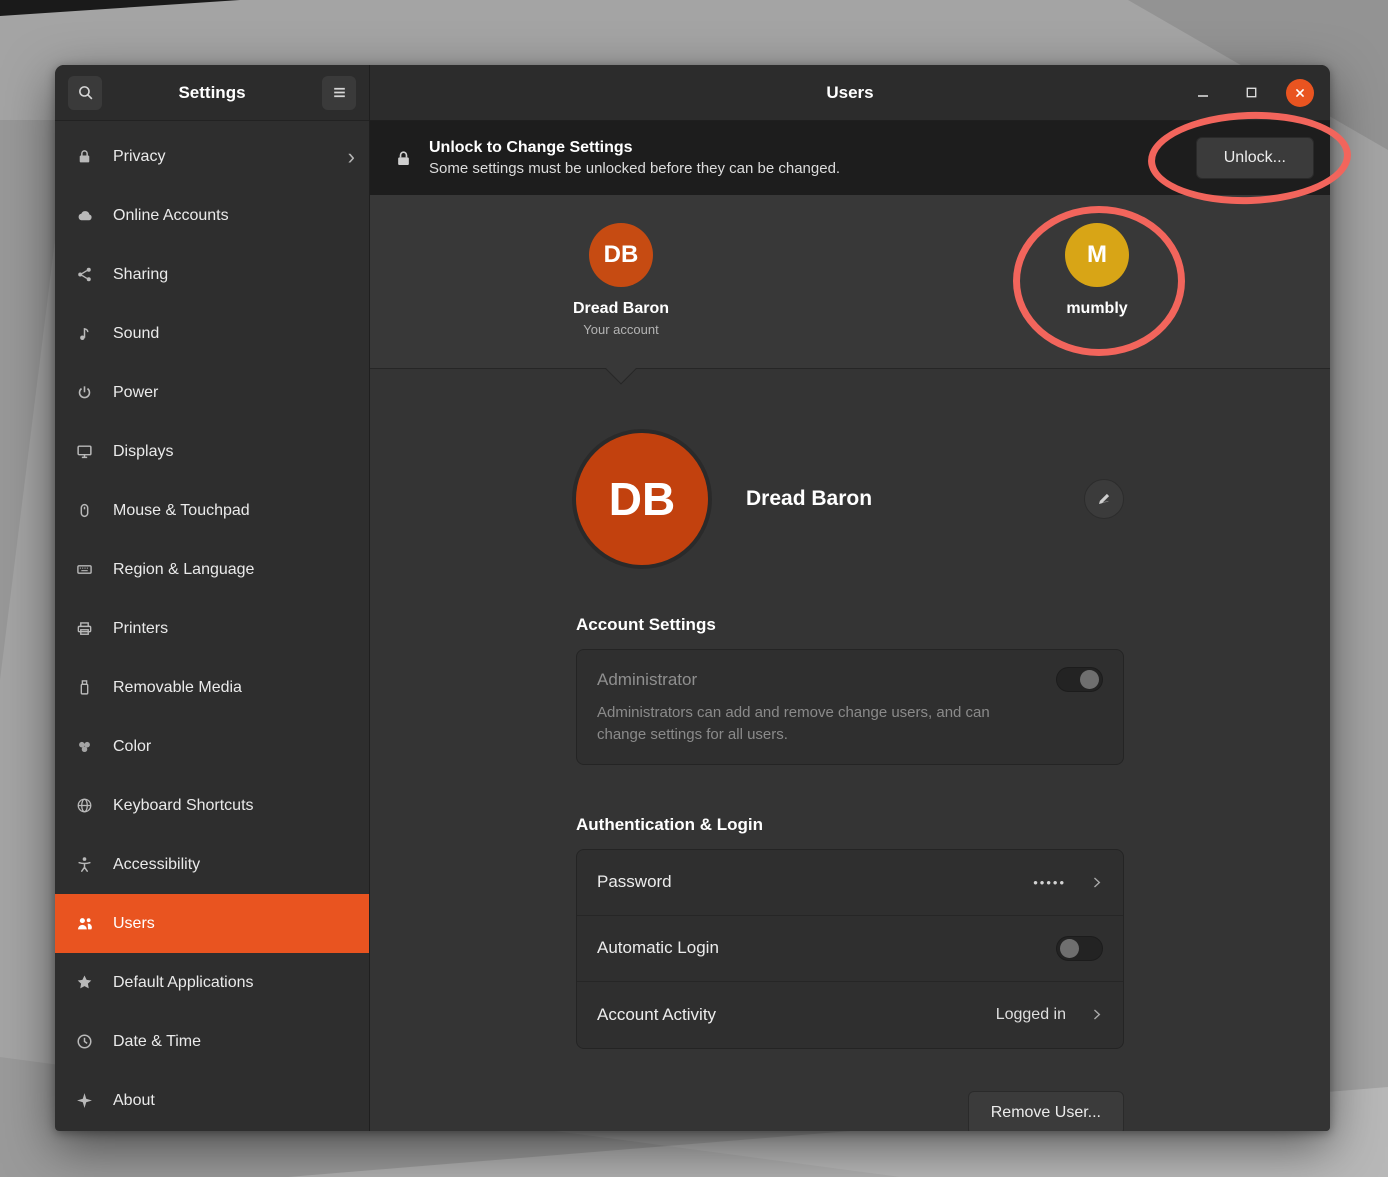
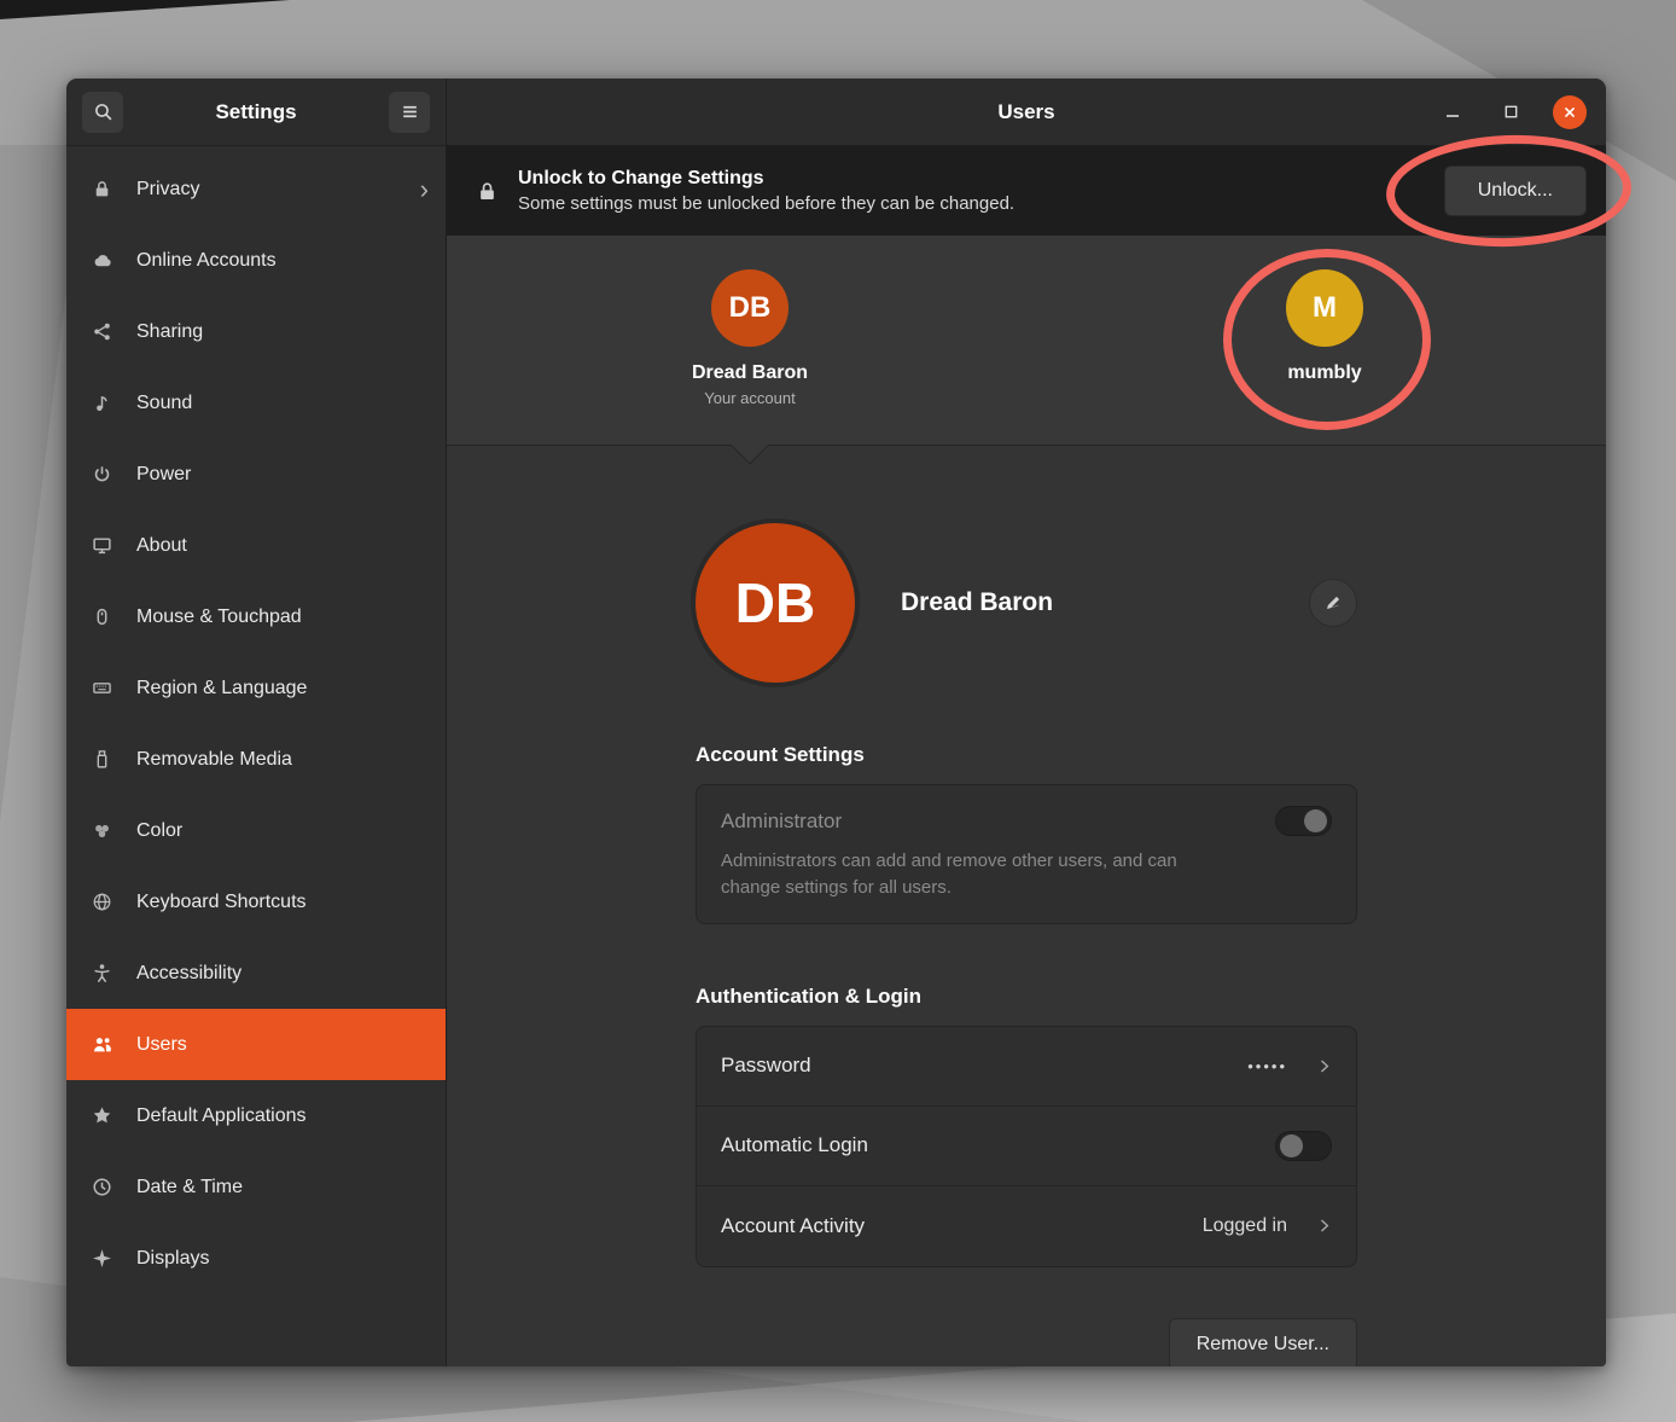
  Settings
  Privacy
  ›
  Online Accounts
  Sharing
  Sound
  Power
- Displays
+ About
  Mouse & Touchpad
  Region & Language
- Printers
  Removable Media
  Color
  Keyboard Shortcuts
  Accessibility
  Users
  Default Applications
  Date & Time
- About
+ Displays
  Users
  Unlock to Change Settings
  Some settings must be unlocked before they can be changed.
  Unlock...
  DB
  Dread Baron
  Your account
  M
  mumbly
  DB
  Dread Baron
  Account Settings
  Administrator
- Administrators can add and remove change users, and can change settings for all users.
+ Administrators can add and remove other users, and can change settings for all users.
  Authentication & Login
  Password
  •••••
  Automatic Login
  Account Activity
  Logged in
  Remove User...
